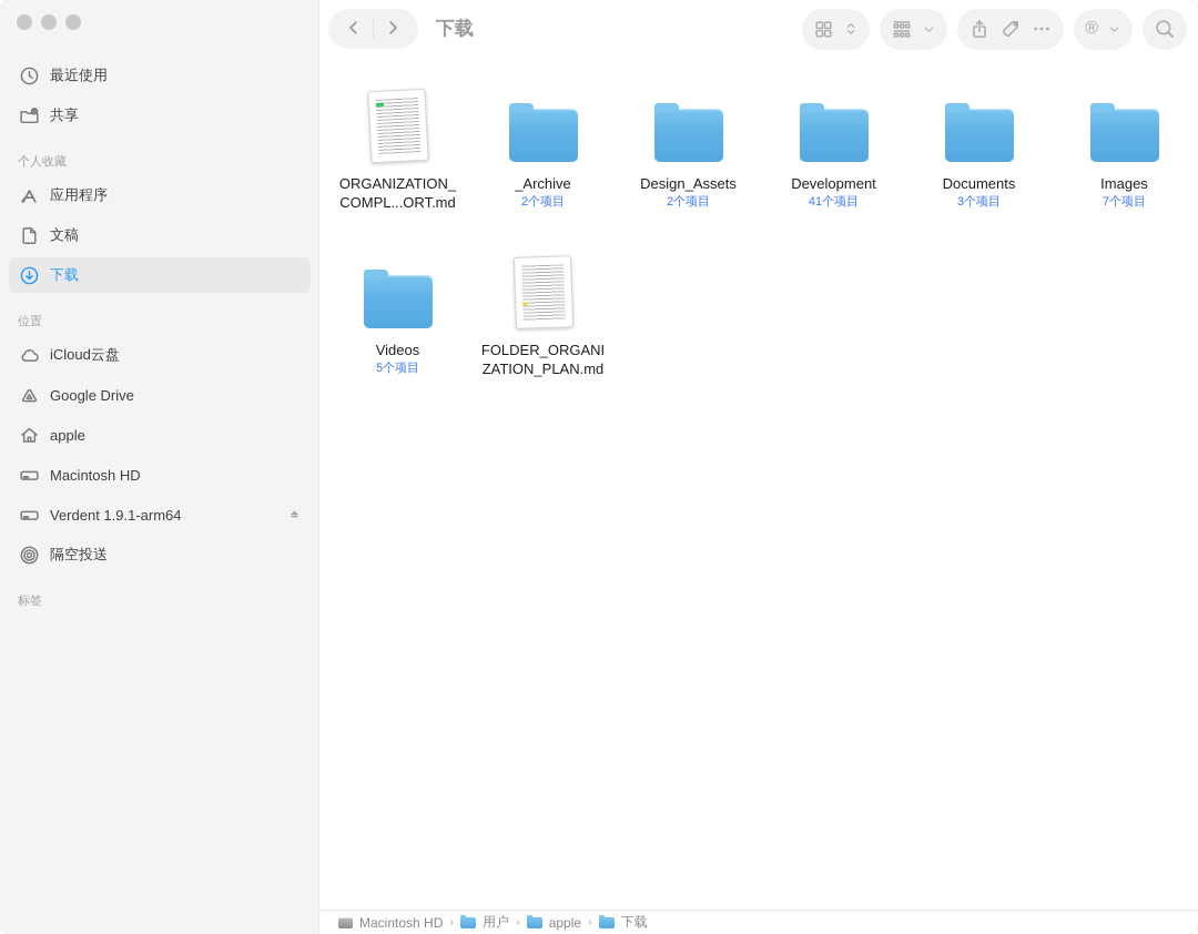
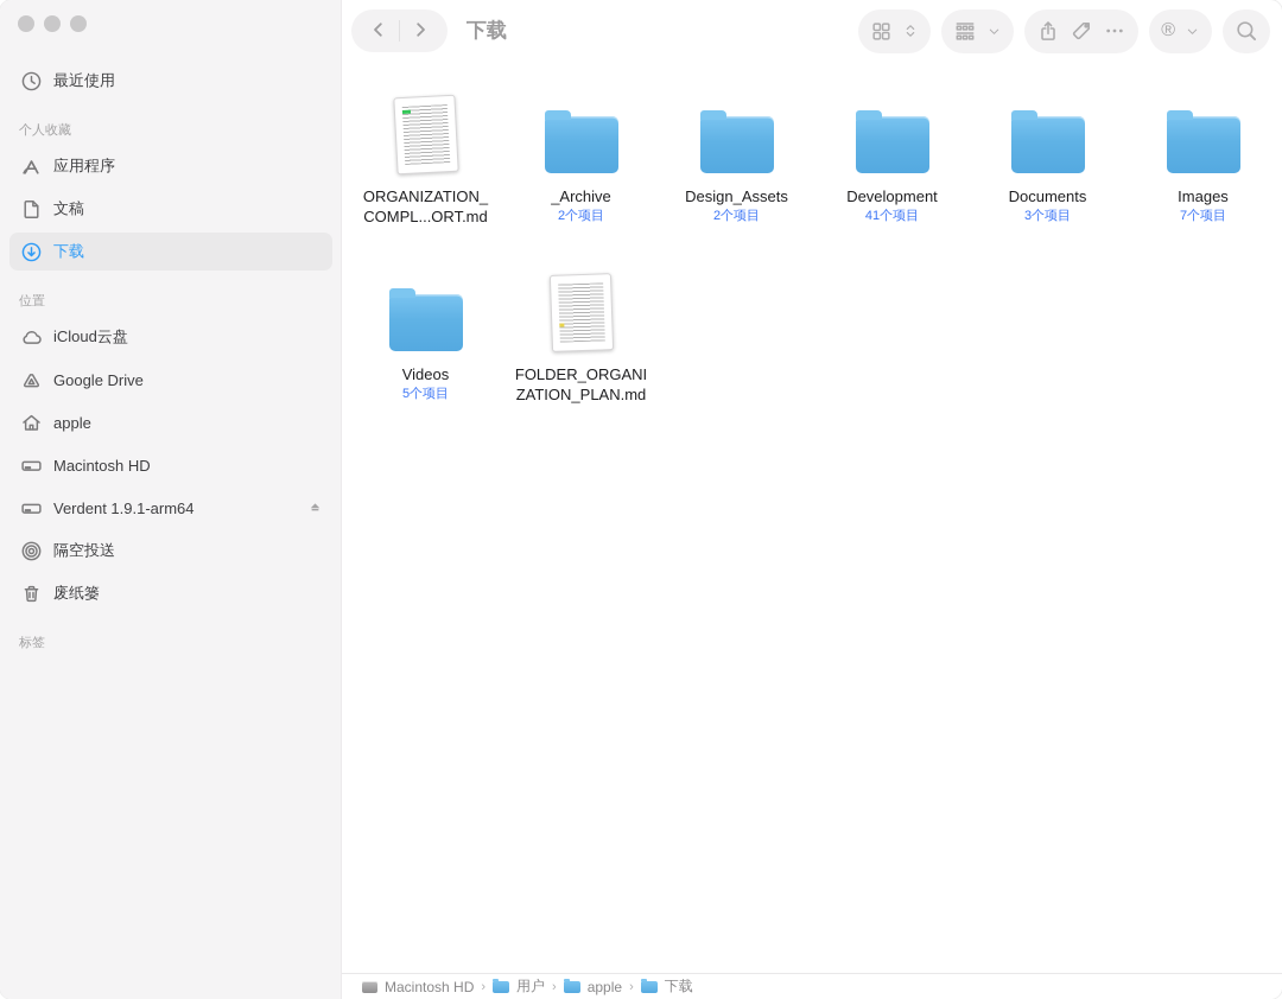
  最近使用
- 共享
  个人收藏
  应用程序
  文稿
  下载
  位置
  iCloud云盘
  Google Drive
  apple
  Macintosh HD
  Verdent 1.9.1-arm64
  隔空投送
+ 废纸篓
  标签
  下载
  ®
  ORGANIZATION_
  COMPL...ORT.md
  _Archive
  2个项目
  Design_Assets
  2个项目
  Development
  41个项目
  Documents
  3个项目
  Images
  7个项目
  Videos
  5个项目
  FOLDER_ORGANI
  ZATION_PLAN.md
  Macintosh HD
  ›
  用户
  ›
  apple
  ›
  下载
